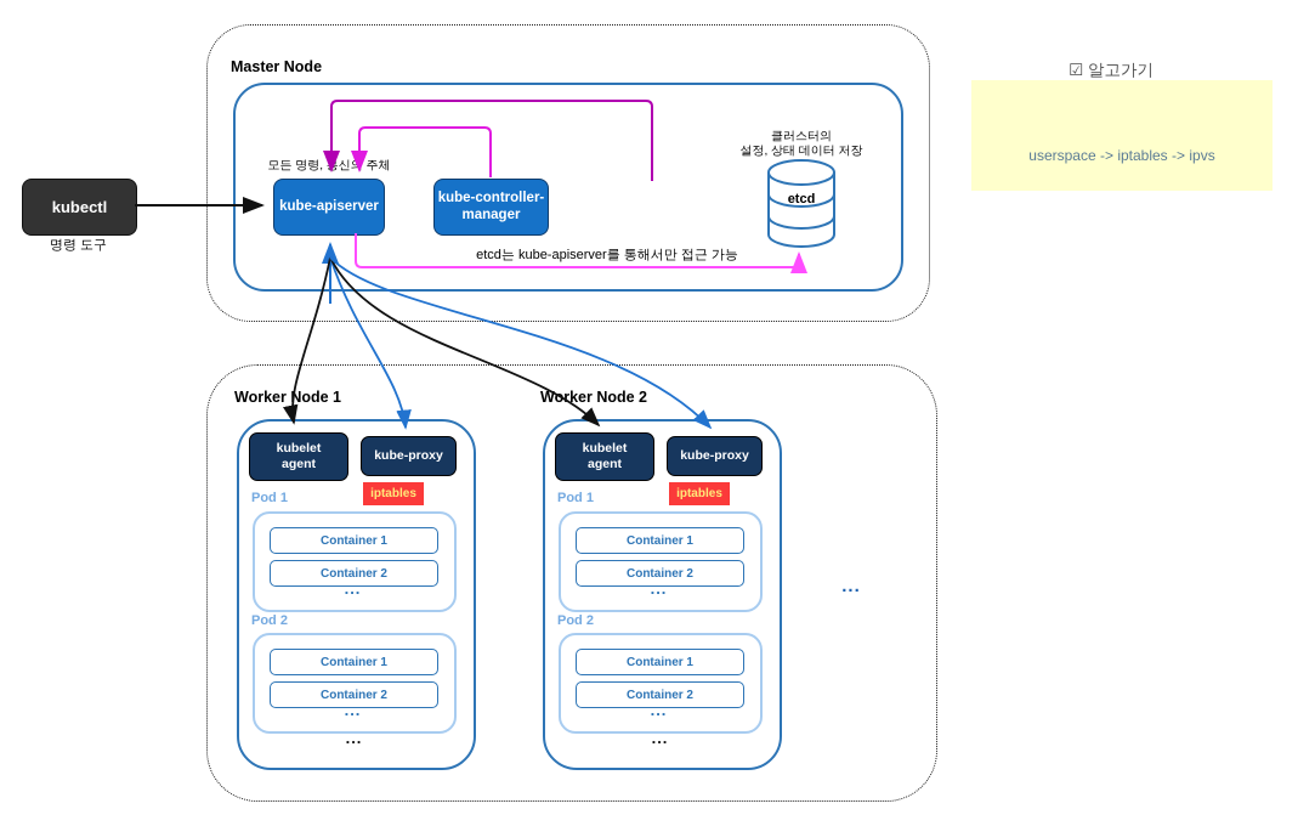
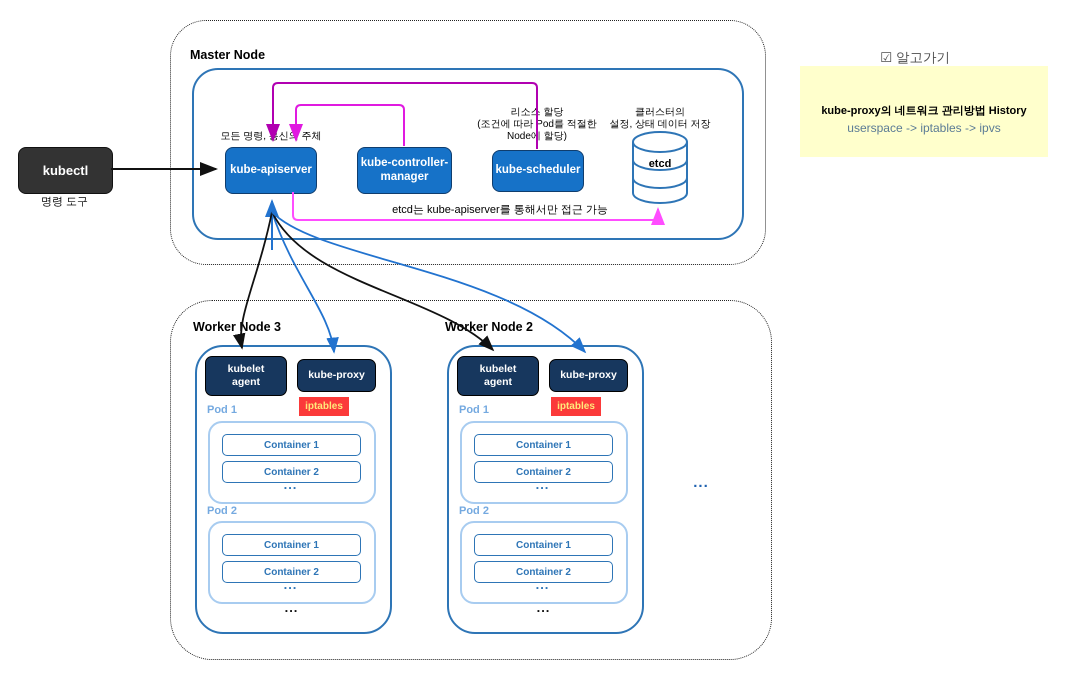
  kubectl
  명령 도구
  Master Node
  모든 명령,신의 주체
  kube-apiserver
  kube-controller-
  manager
+ 리소스 할당
+ (조건에 따라 Pod를 적절한
+ Node에 할당)
+ kube-scheduler
  클러스터의
  설정, 상태 데이터 저장
  etcd
  etcd는 kube-apiserver를 통해서만 접근 가능
- Worker Node 1
+ Worker Node 3
  kubelet
  agent
  kube-proxy
  iptables
  Pod 1
  Container 1
  Container 2
  ...
  Pod 2
  Container 1
  Container 2
  ...
  ...
  Wrker Node 2
  kubelet
  agent
  kube-proxy
  iptables
  Pod 1
  Container 1
  Container 2
  ...
  Pod 2
  Container 1
  Container 2
  ...
  ...
  ...
  ☑ 알고가기
+ kube-proxy의 네트워크 관리방법 History
  userspace -> iptables -> ipvs
